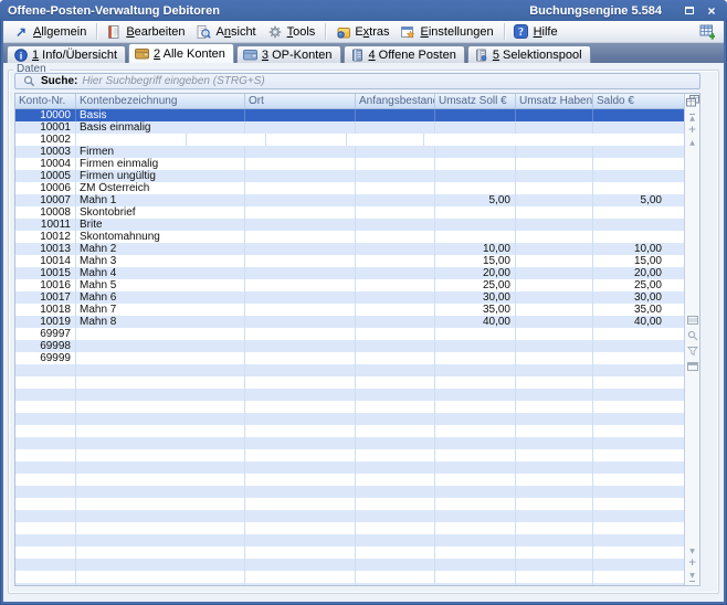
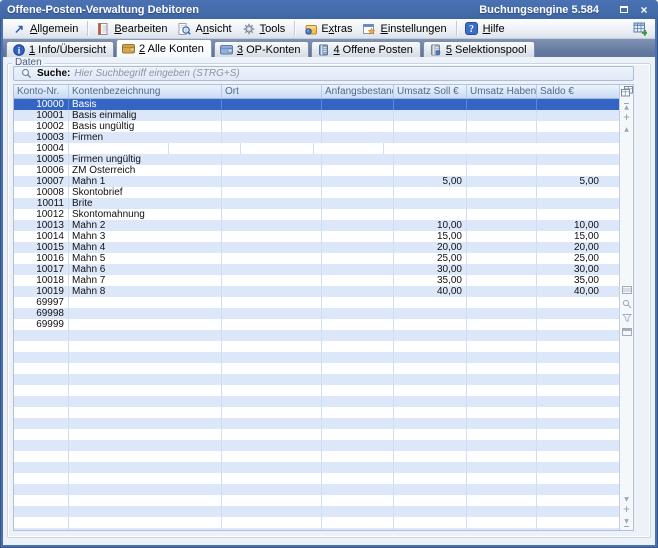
  Offene-Posten-Verwaltung Debitoren
  Buchungsengine 5.584
  ×
  ↗
  Allgemein
  Bearbeiten
  Ansicht
  Tools
  Extras
  Einstellungen
  ?
  Hilfe
  i
  1 Info/Übersicht
  2 Alle Konten
  3 OP-Konten
  4 Offene Posten
  5 Selektionspool
  Daten
  Suche:
  Hier Suchbegriff eingeben (STRG+S)
  Konto-Nr.
  Kontenbezeichnung
  Ort
  Anfangsbestan
  Umsatz Soll €
  Umsatz Haben
  Saldo €
  10000
  Basis
  10001
  Basis einmalig
  10002
+ Basis ungültig
  10003
  Firmen
  10004
- Firmen einmalig
  10005
  Firmen ungültig
  10006
  ZM Österreich
  10007
  Mahn 1
  5,00
  5,00
  10008
  Skontobrief
  10011
  Brite
  10012
  Skontomahnung
  10013
  Mahn 2
  10,00
  10,00
  10014
  Mahn 3
  15,00
  15,00
  10015
  Mahn 4
  20,00
  20,00
  10016
  Mahn 5
  25,00
  25,00
  10017
  Mahn 6
  30,00
  30,00
  10018
  Mahn 7
  35,00
  35,00
  10019
  Mahn 8
  40,00
  40,00
  69997
  69998
  69999
  +
  +
